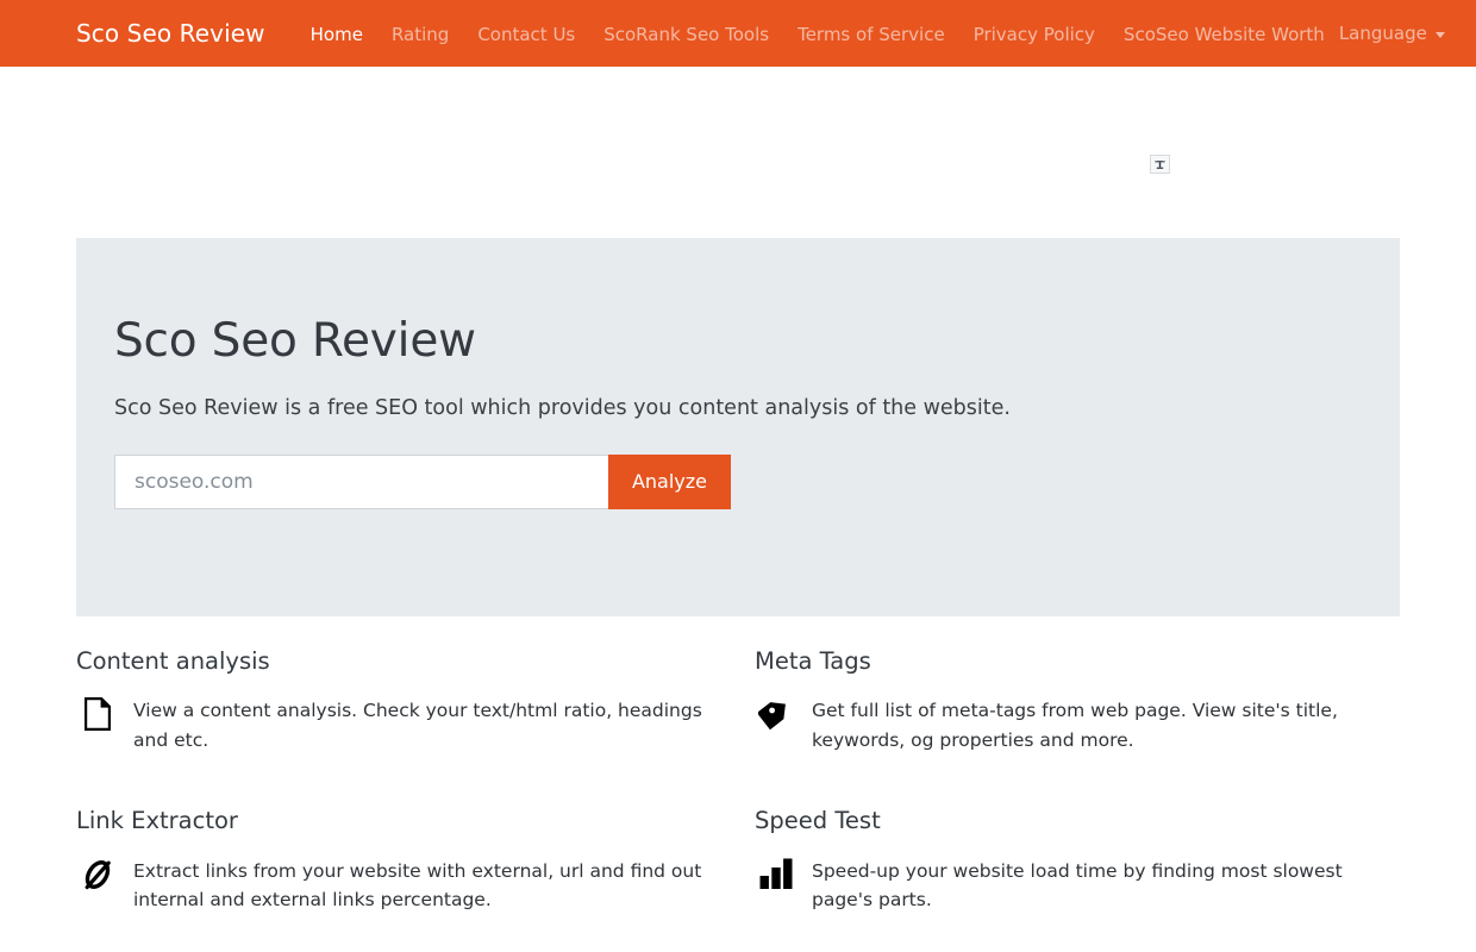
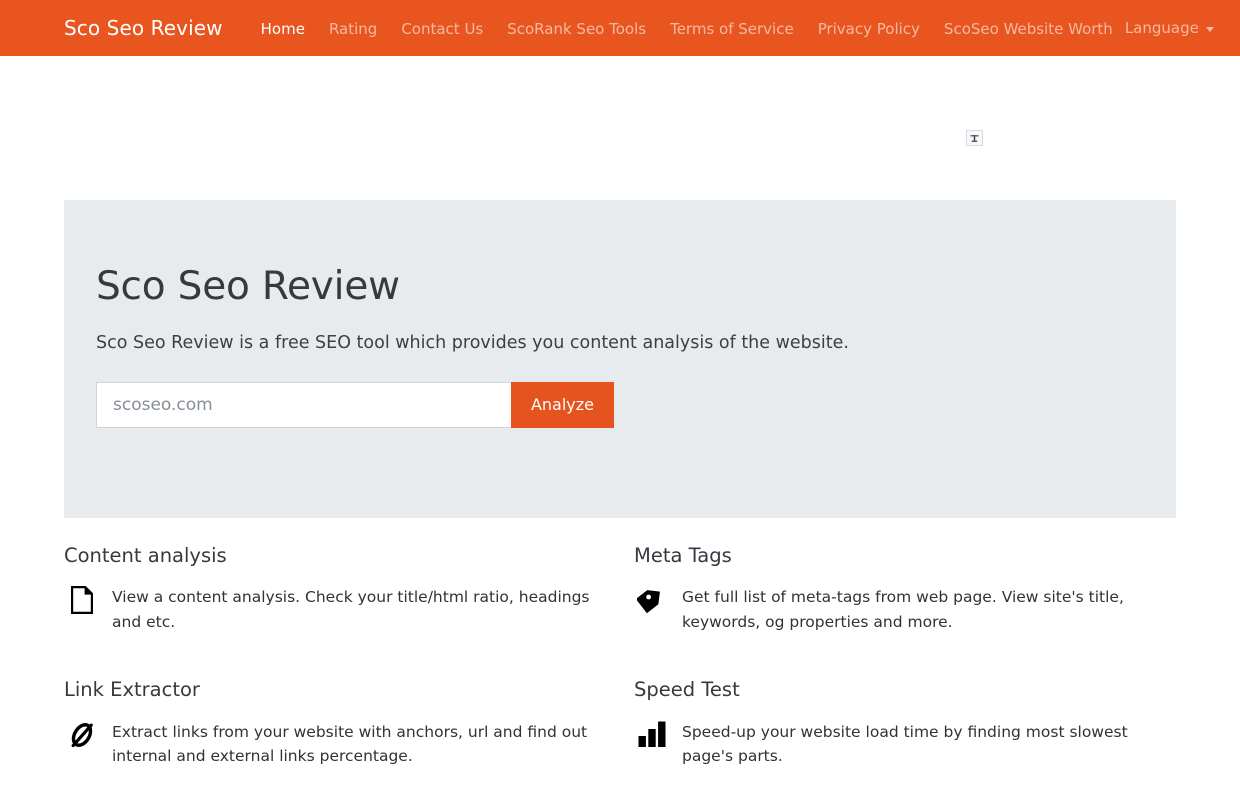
  Sco Seo Review
  Home
  Rating
  Contact Us
  ScoRank Seo Tools
  Terms of Service
  Privacy Policy
  ScoSeo Website Worth
  Language
  Sco Seo Review
  Sco Seo Review is a free SEO tool which provides you content analysis of the website.
  scoseo.com
  Analyze
  Content analysis
- View a content analysis. Check your text/html ratio, headings and etc.
+ View a content analysis. Check your title/html ratio, headings and etc.
  Meta Tags
  Get full list of meta-tags from web page. View site's title, keywords, og properties and more.
  Link Extractor
- Extract links from your website with external, url and find out internal and external links percentage.
+ Extract links from your website with anchors, url and find out internal and external links percentage.
  Speed Test
  Speed-up your website load time by finding most slowest page's parts.
